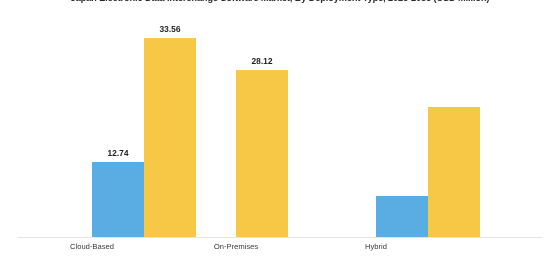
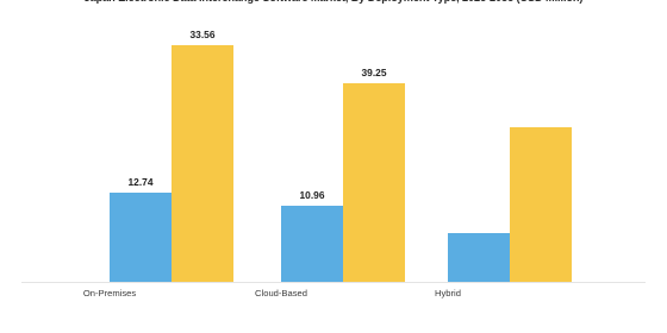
  12.74
  33.56
- Cloud-Based
+ On-Premises
+ 10.96
- 28.12
+ 39.25
- On-Premises
+ Cloud-Based
  Hybrid
